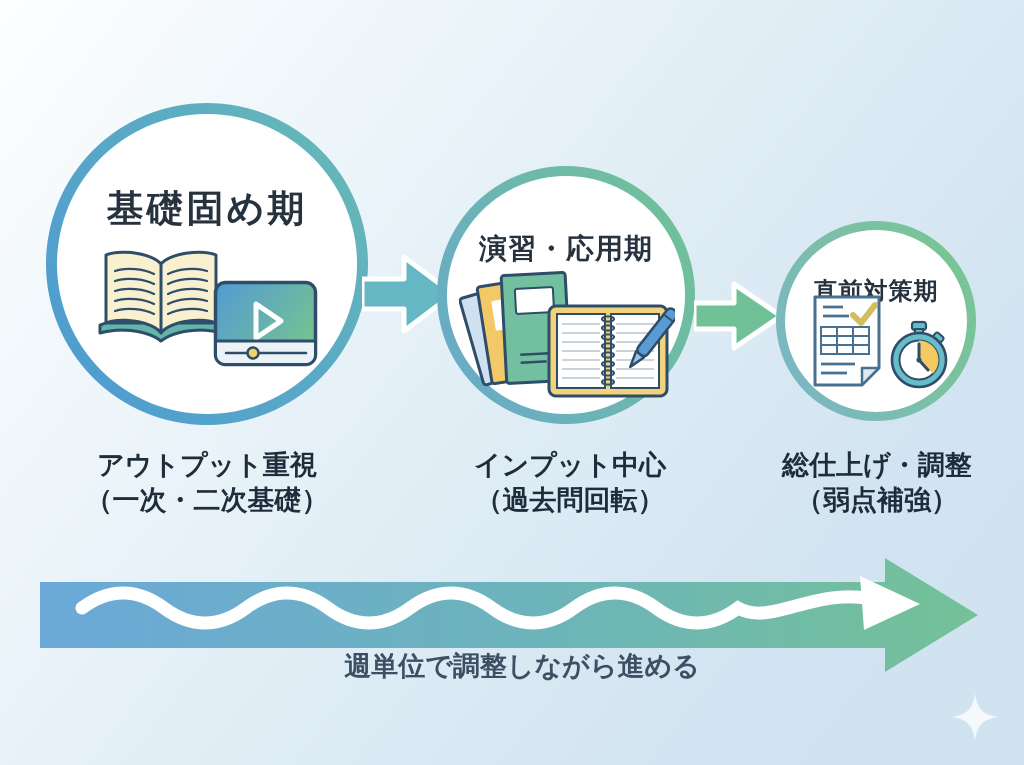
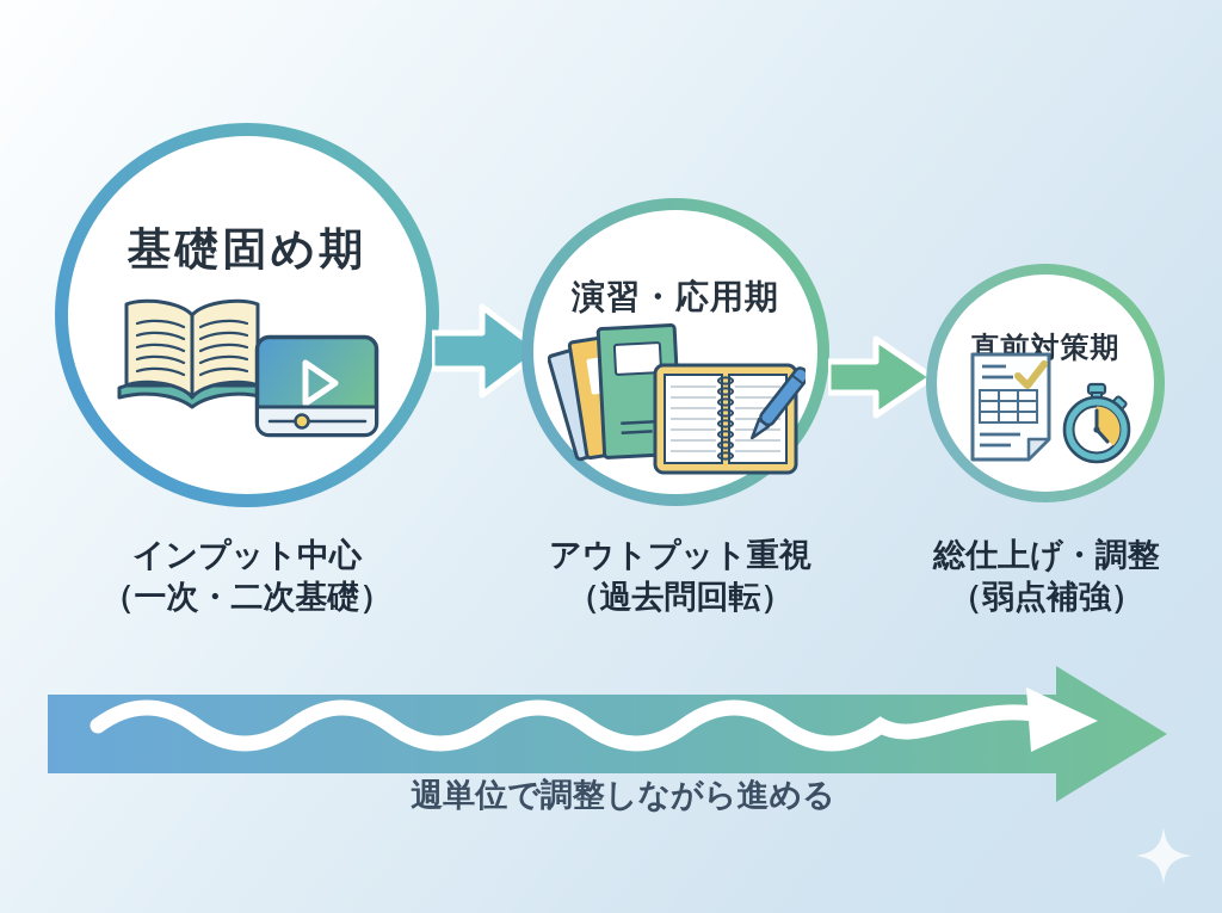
  基礎固め期
  演習・応用期
  直前対策期
- アウトプット重視
+ インプット中心
  （一次・二次基礎）
- インプット中心
+ アウトプット重視
  （過去問回転）
  総仕上げ・調整
  （弱点補強）
  週単位で調整しながら進める
